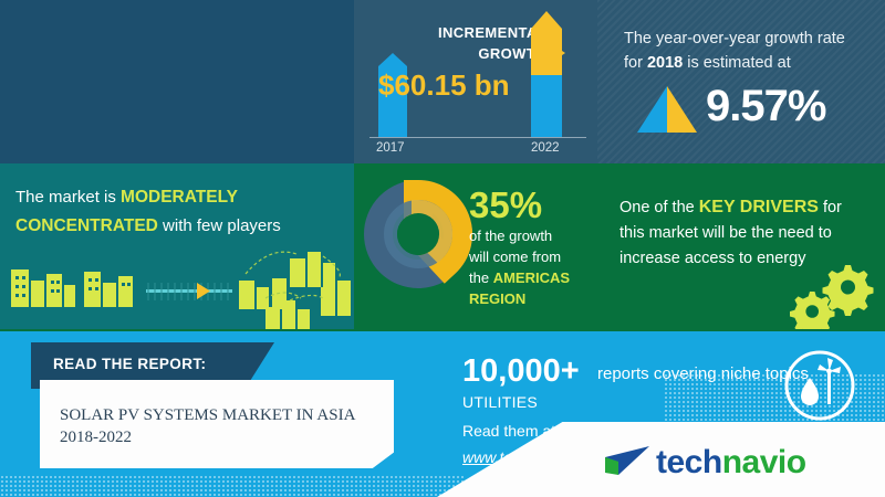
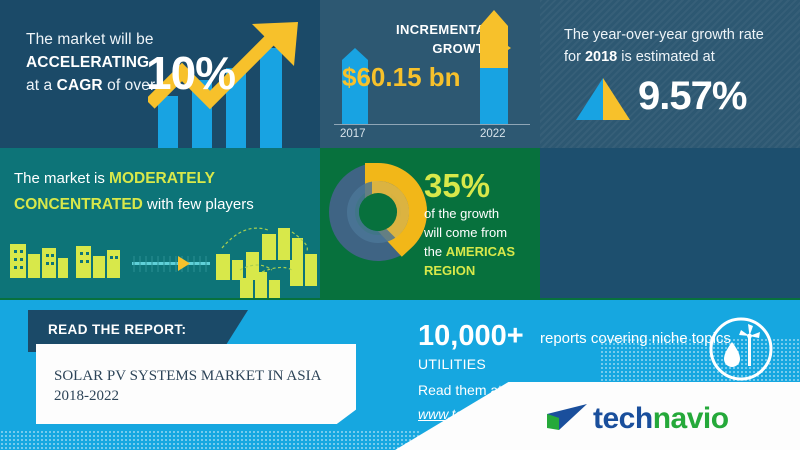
+ The market will be ACCELERATING
+ at a CAGR of over
+ 10%
  INCREMENT
  $60.15 bn
  2017
  2022
  The year-over-year growth rate
  for 2018 is estimated at
  9.57%
  The market is MODERATELY
  CONCENTRATED with few players
  35%
  of the growth
  will come from
  the AMERICAS
  REGION
- One of the KEY DRIVERS for
- this market will be the need to
- increase access to energy
  READ THE REPORT:
  SOLAR PV SYSTEMS MARKET IN ASIA 2018-2022
  10,000+
  reports covering niche topcs
  UTILITIES
  Read them a
  technavio
